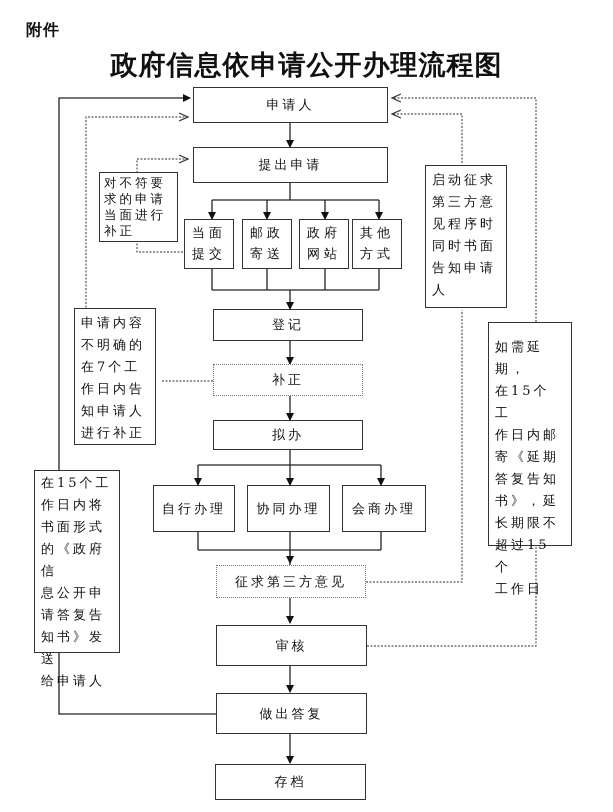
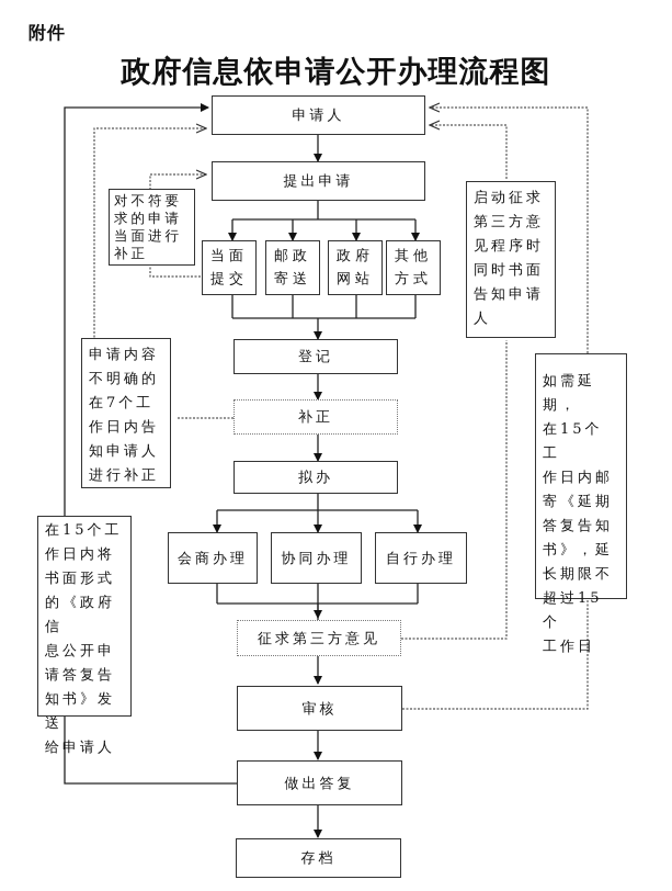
  附件
  政府信息依申请公开办理流程图
  申请人
  提出申请
  当面
  提交
  邮政
  寄送
  政府
  网站
  其他
  方式
  登记
  补正
  拟办
- 自行办理
+ 会商办理
  协同办理
- 会商办理
+ 自行办理
  征求第三方意见
  审核
  做出答复
  存档
  对不符要
  求的申请
  当面进行
  补正
  申请内容
  不明确的
  在7个工
  作日内告
  知申请人
  进行补正
  启动征求
  第三方意
  见程序时
  同时书面
  告知申请
  人
  如需延期，
  在15个工
  作日内邮
  寄《延期
  答复告知
  书》，延
  长期限不
  超过15个
  工作日
  在15个工
  作日内将
  书面形式
  的《政府信
  息公开申
  请答复告
  知书》发送
  给申请人
